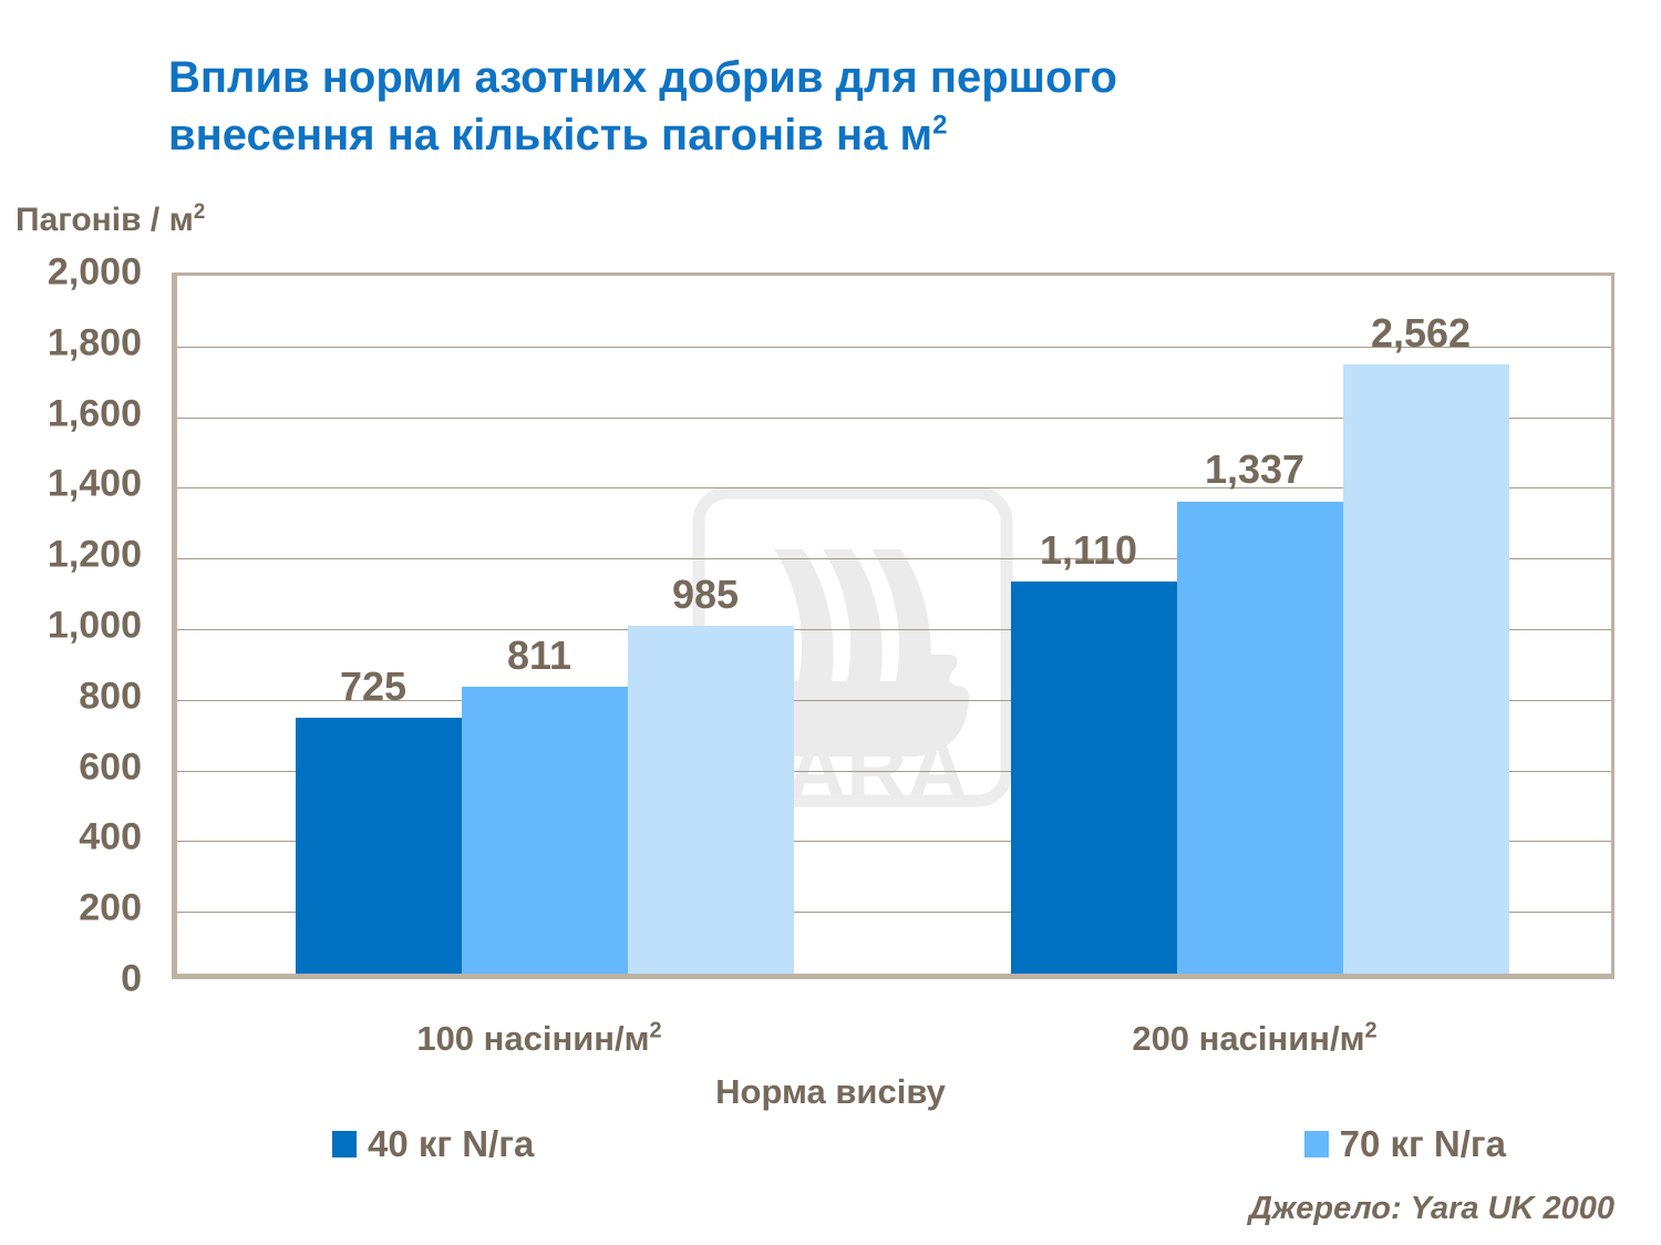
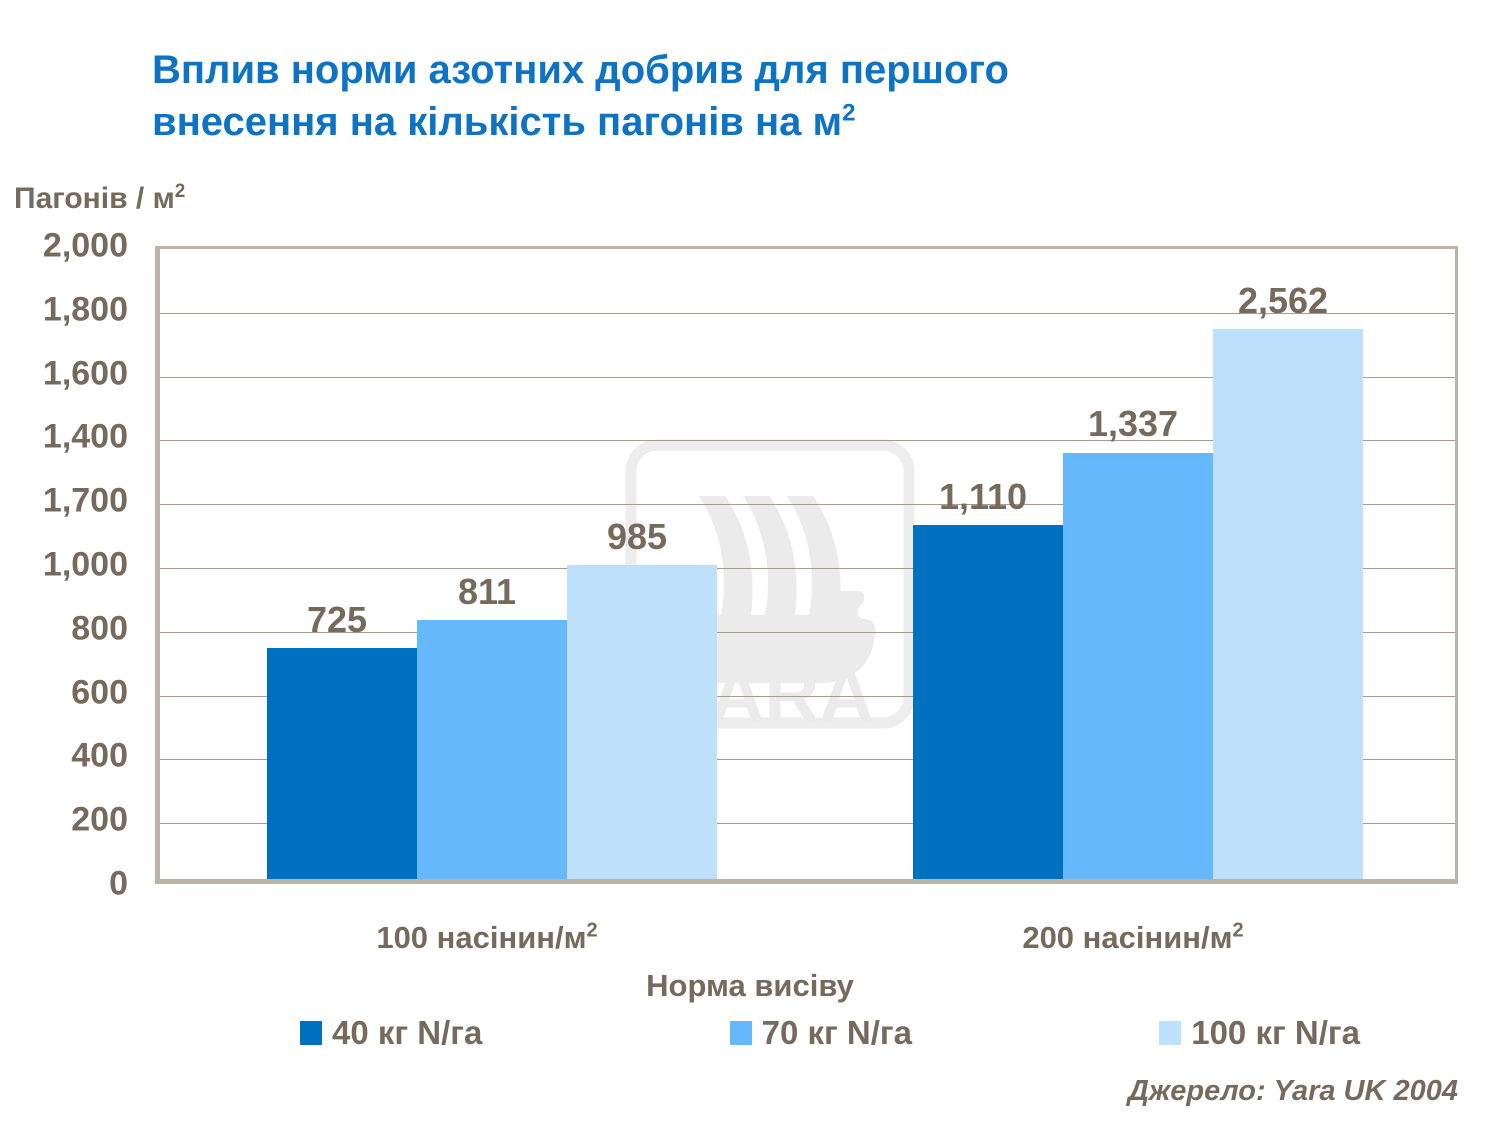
  Вплив норми азотних добрив для першого
  внесення на кількість пагонів на м2
  Пагонів / м2
  2,000
  1,800
  1,600
  1,400
- 1,200
+ 1,700
  1,000
  800
  600
  400
  200
  0
  725
  811
  985
  1,110
  1,337
  2,562
  100 насінин/м2
  200 насінин/м2
  Норма висіву
  40 кг N/га
  70 кг N/га
+ 100 кг N/га
- Джерело: Yara UK 2000
+ Джерело: Yara UK 2004
